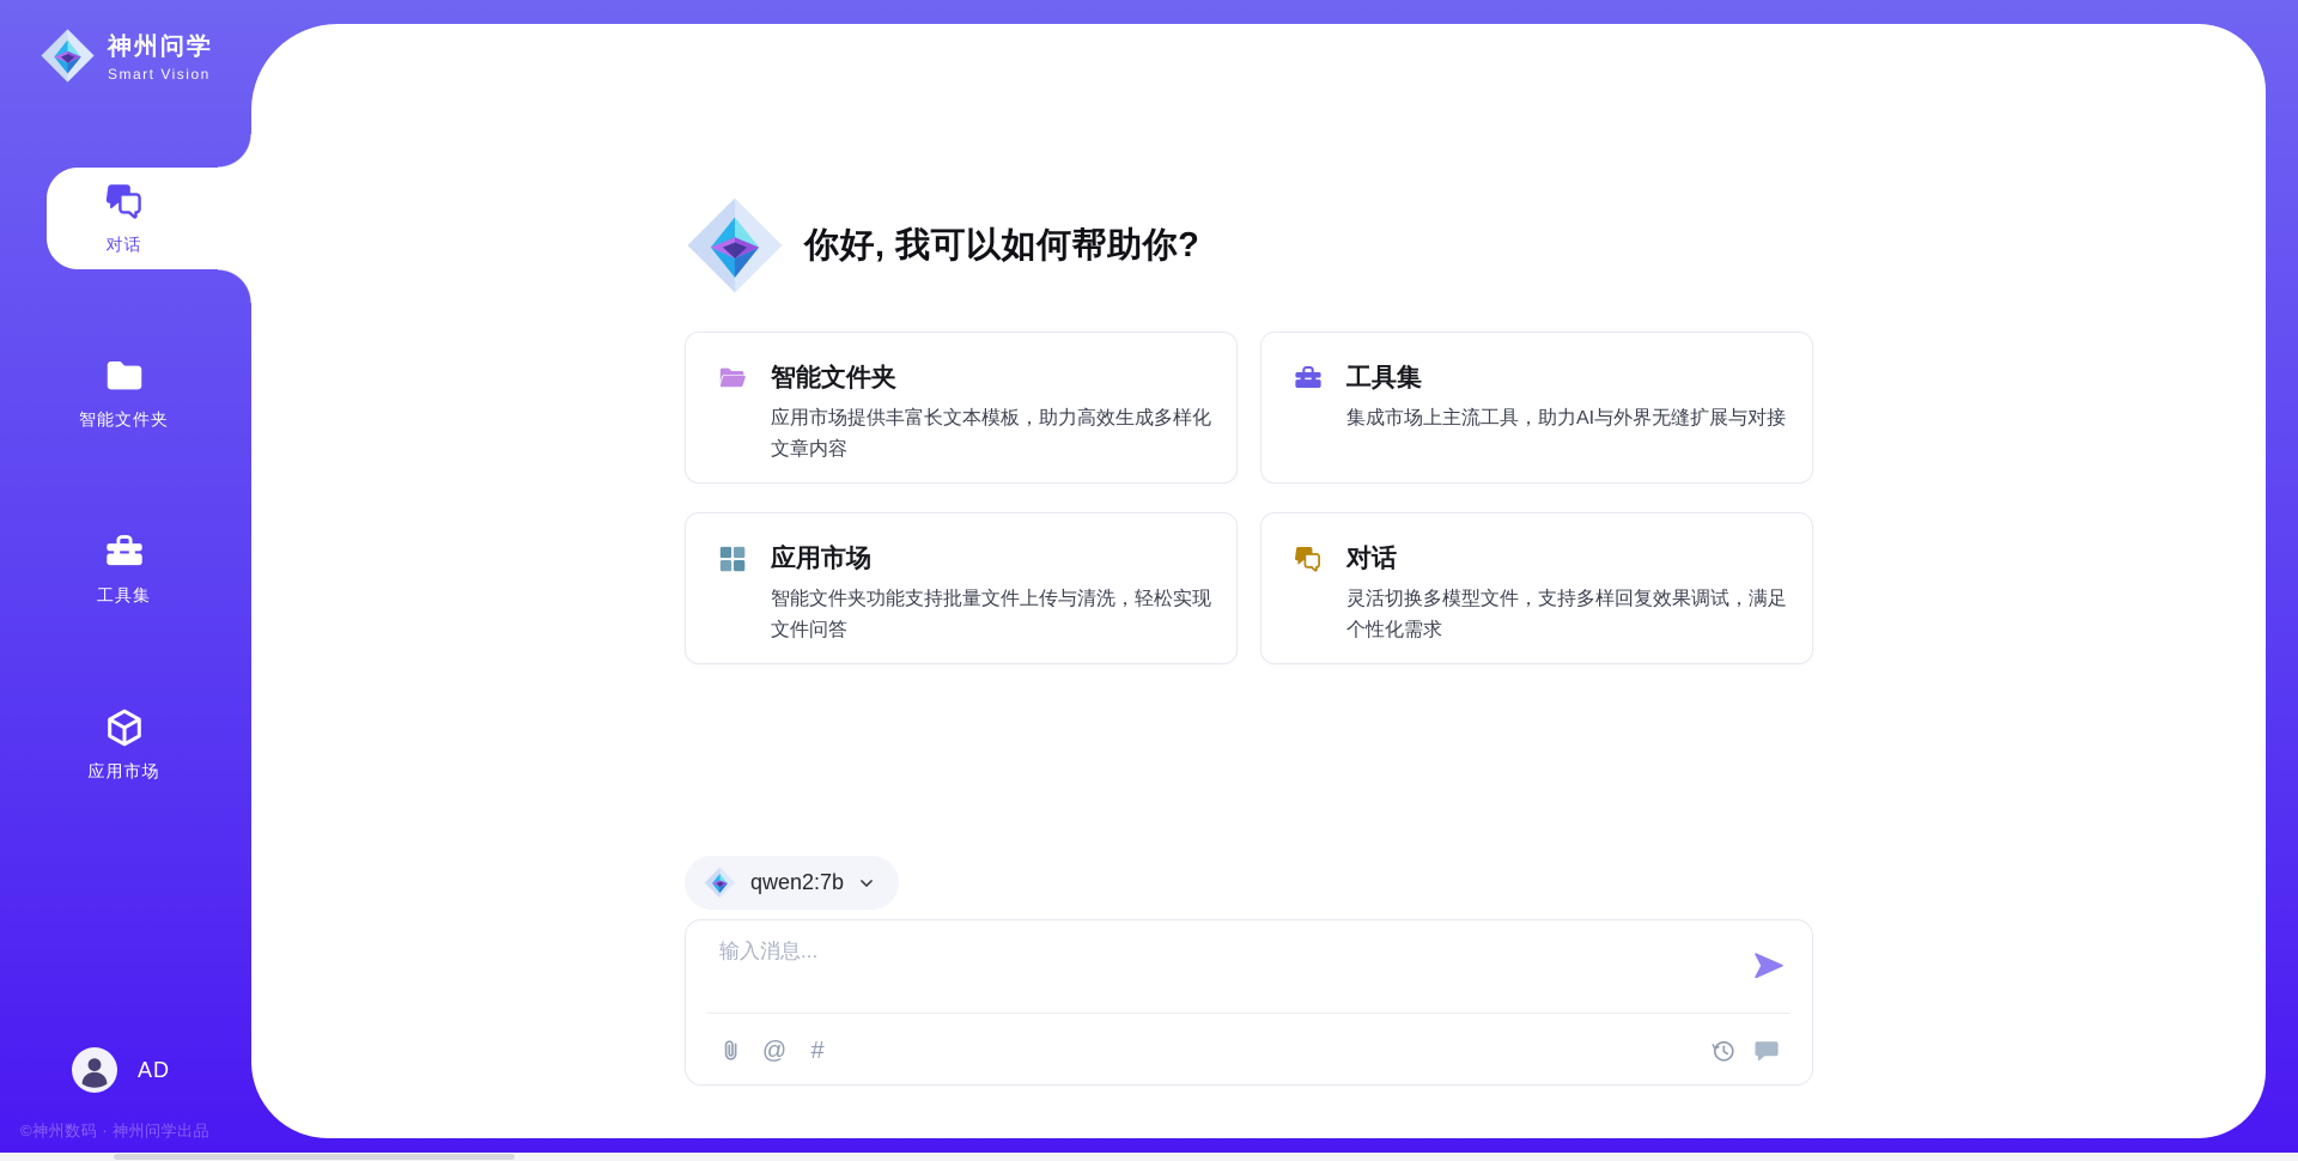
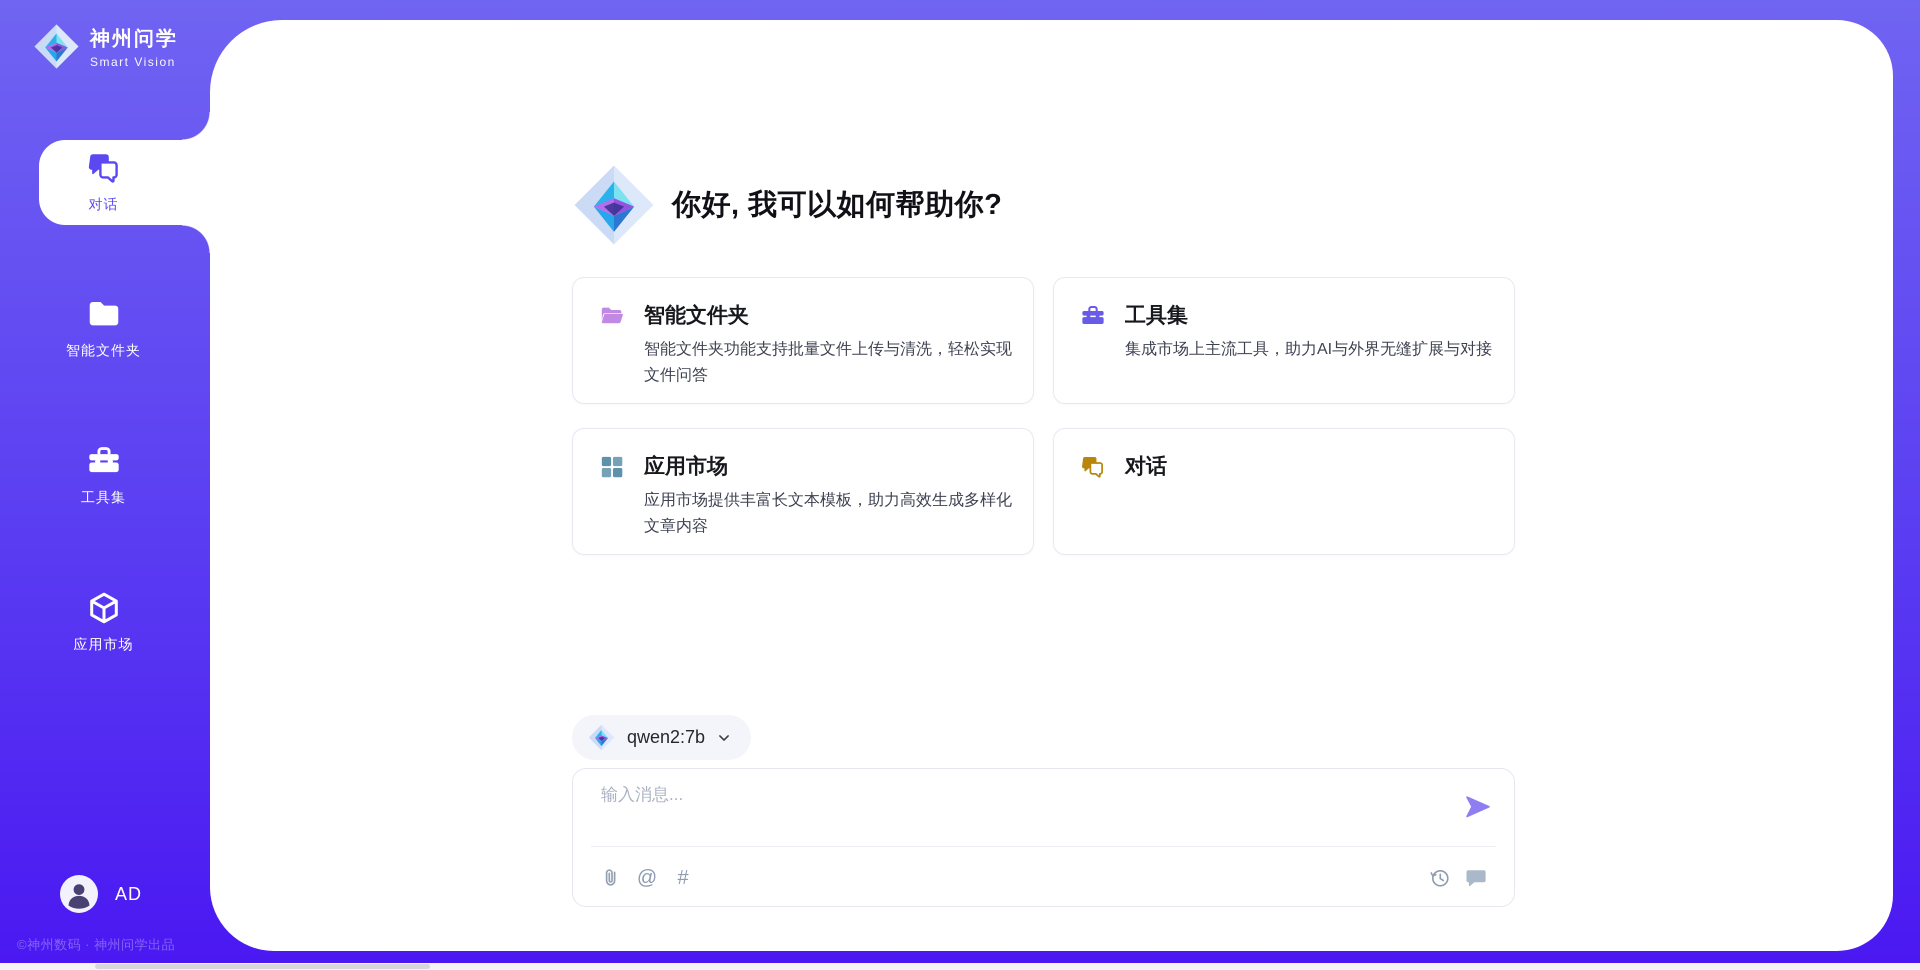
  你好, 我可以如何帮助你?
  智能文件夹
- 应用市场提供丰富长文本模板，助力高效生成多样化文章内容
+ 智能文件夹功能支持批量文件上传与清洗，轻松实现文件问答
  工具集
  集成市场上主流工具，助力AI与外界无缝扩展与对接
  应用市场
- 智能文件夹功能支持批量文件上传与清洗，轻松实现文件问答
+ 应用市场提供丰富长文本模板，助力高效生成多样化文章内容
  对话
- 灵活切换多模型文件，支持多样回复效果调试，满足个性化需求
  qwen2:7b
  输入消息...
  @
  #
  神州问学
  Smart Vision
  对话
  智能文件夹
  工具集
  应用市场
  AD
  ©神州数码 · 神州问学出品
